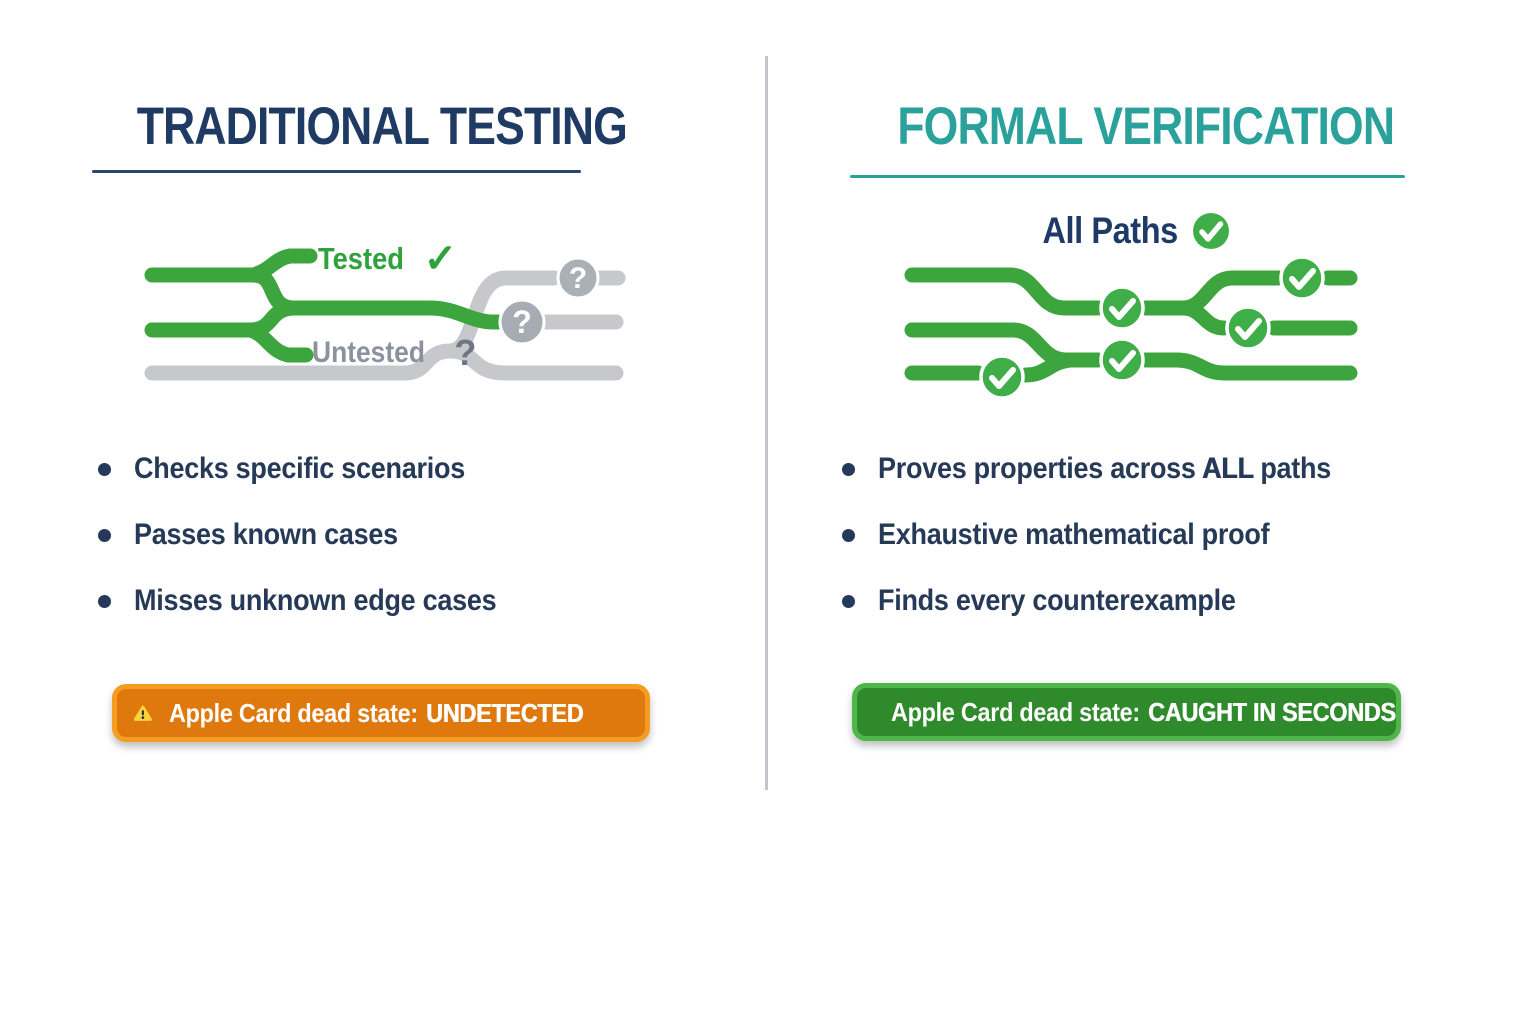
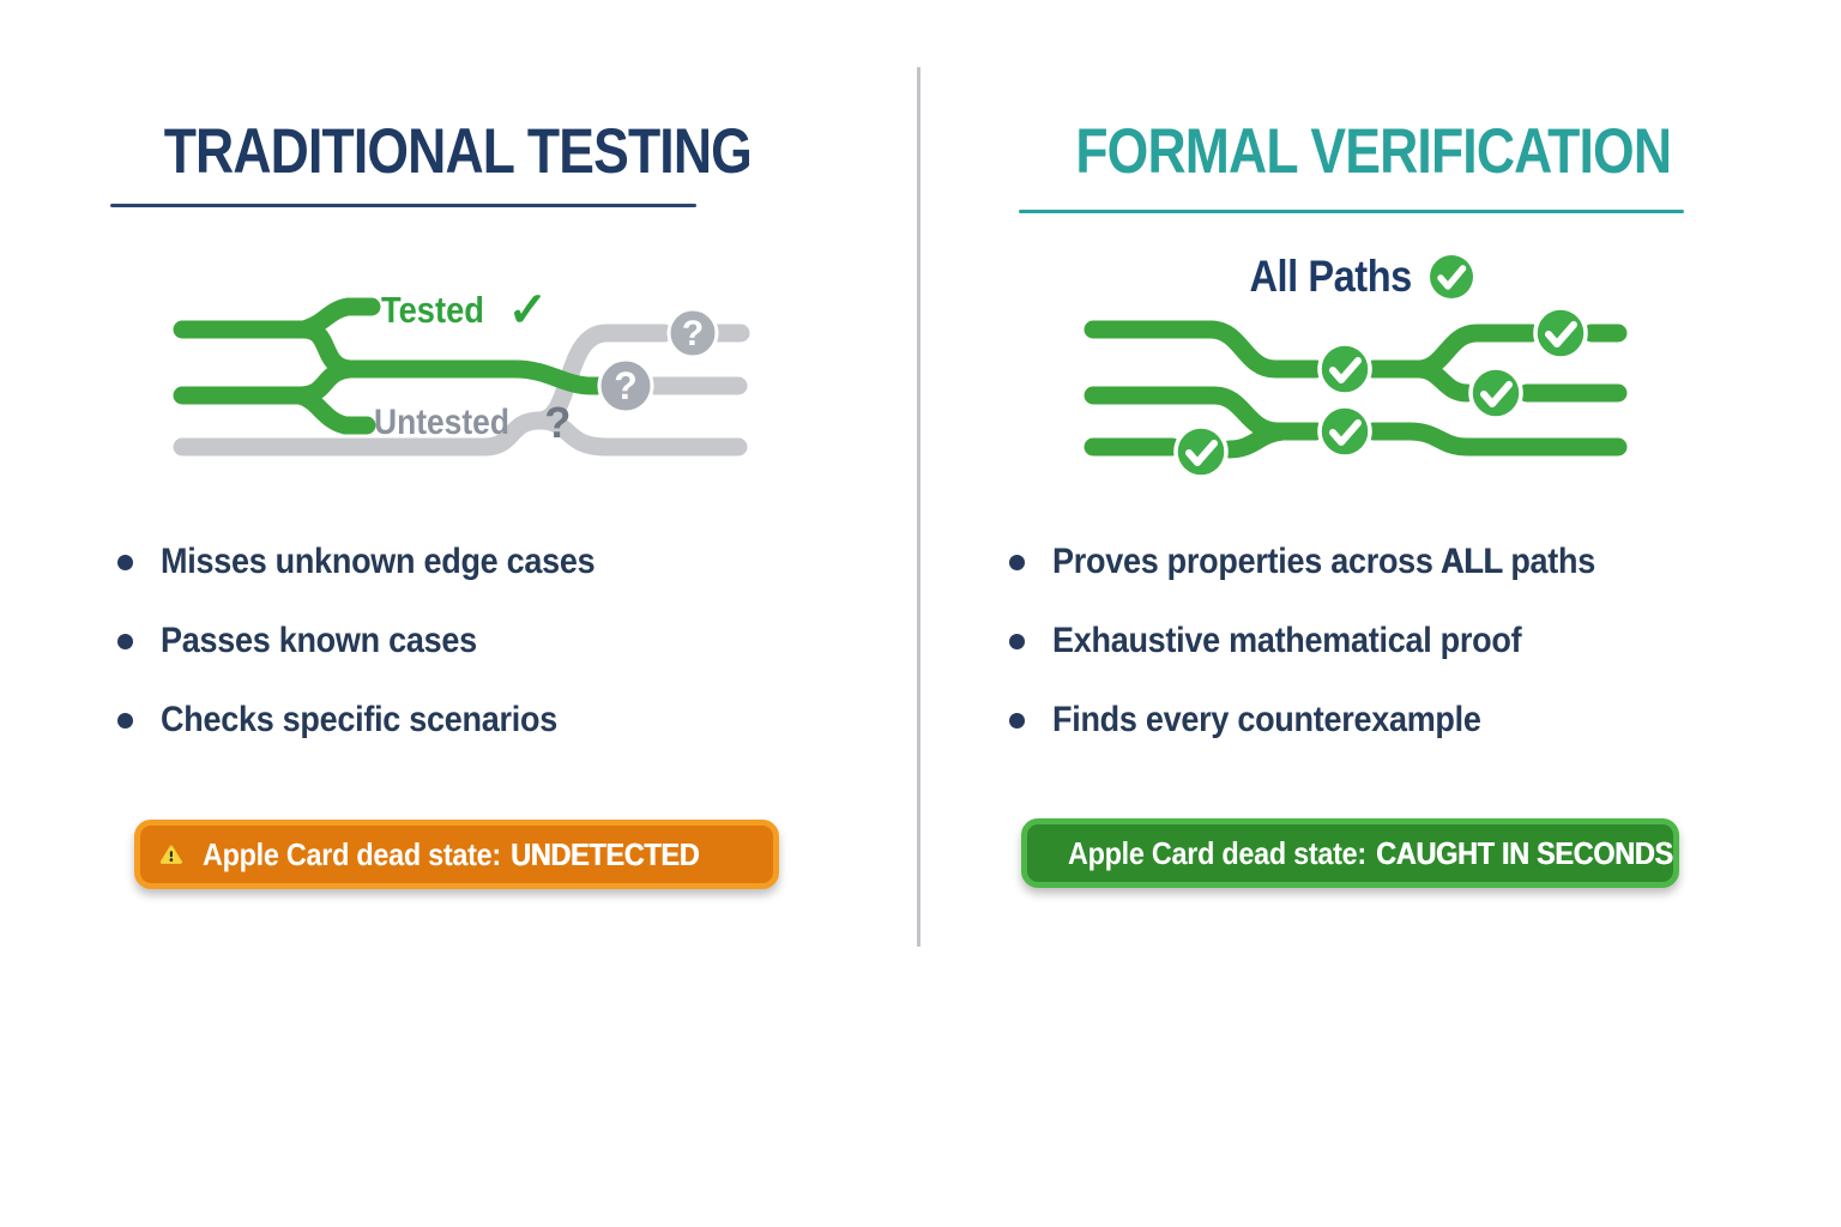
  TRADITIONAL TESTING
  ?
  ?
  Tested
  ✓
  Untested
  ?
- Checks specific scenarios
+ Misses unknown edge cases
  Passes known cases
- Misses unknown edge cases
+ Checks specific scenarios
  Apple Card dead state: UNDETECTED
  FORMAL VERIFICATION
  All Paths
  Proves properties across ALL paths
  Exhaustive mathematical proof
  Finds every counterexample
  Apple Card dead state: CAUGHT IN SECONDS
